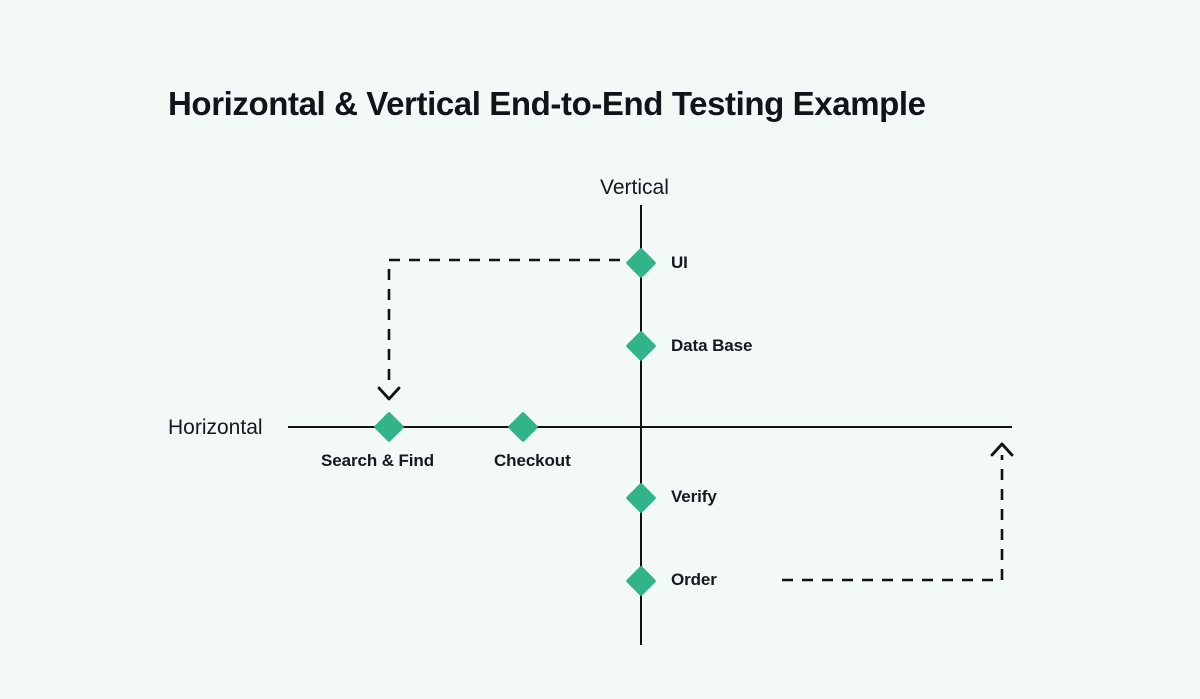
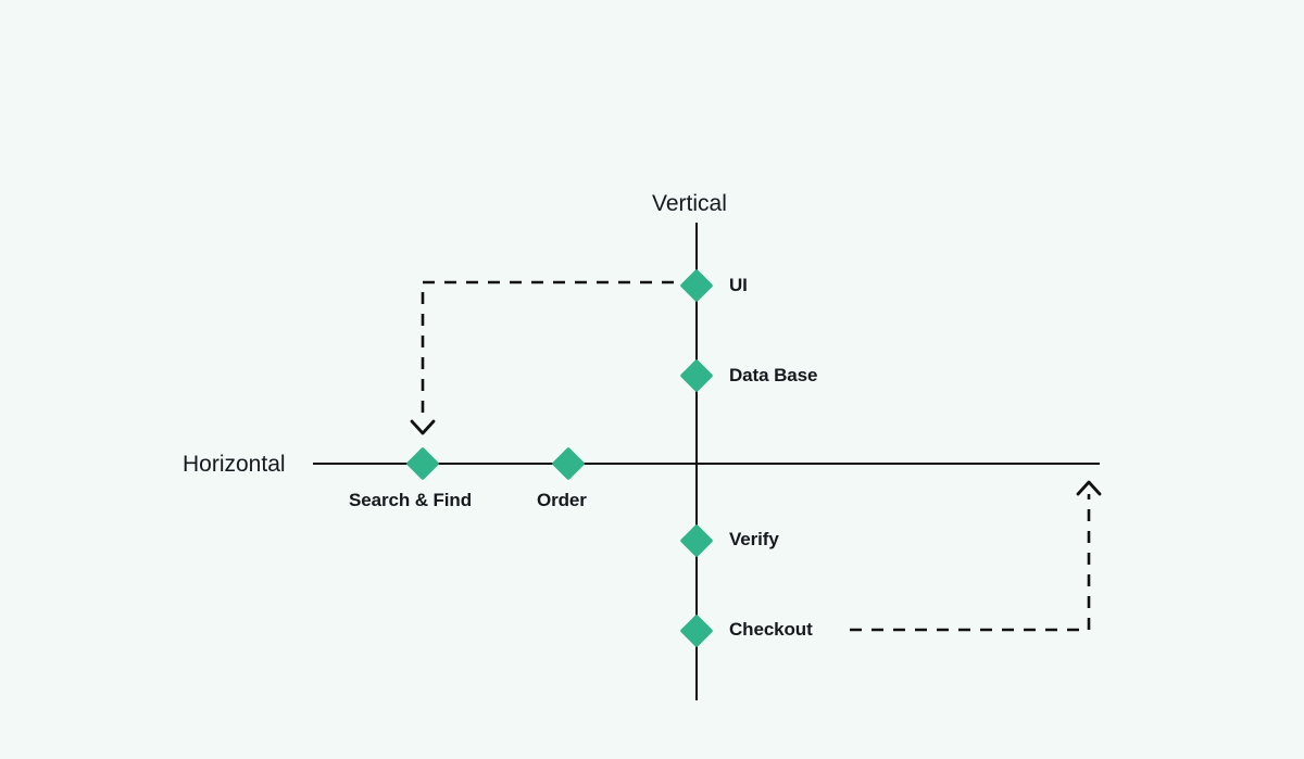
- Horizontal & Vertical End-to-End Testing Example
  Vertical
  Horizontal
  UI
  Data Base
  Verify
- Order
+ Checkout
  Search & Find
- Checkout
+ Order
